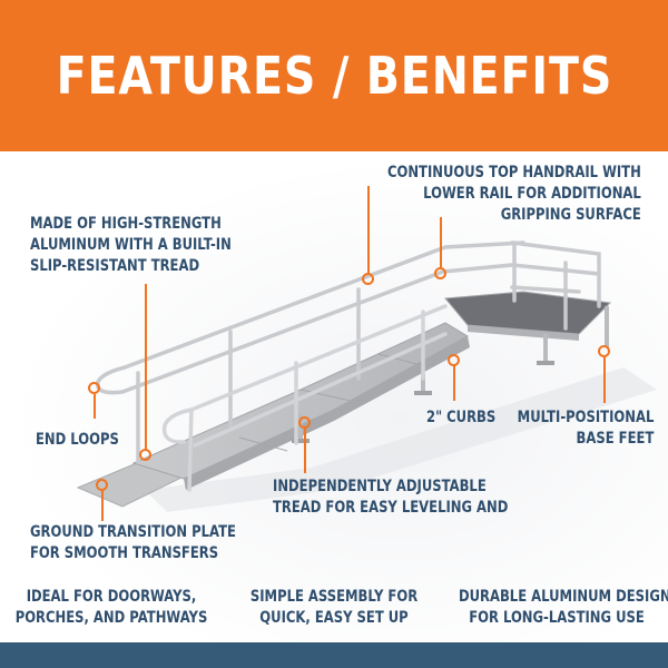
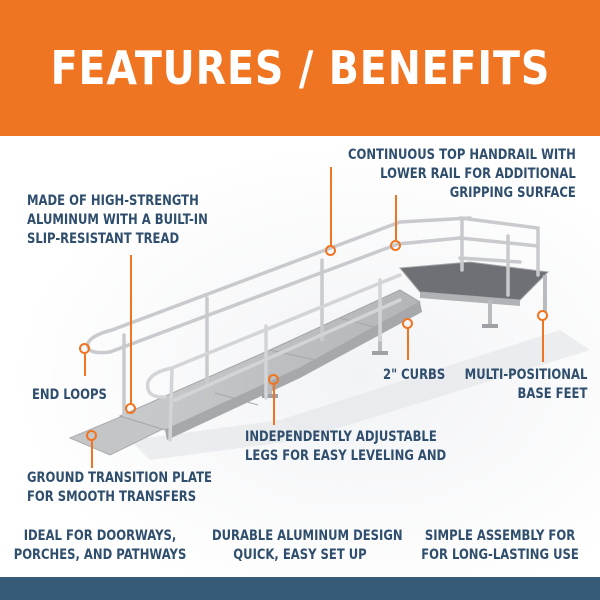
  FEATURES / BENEFITS
  CONTINUOUS TOP HANDRAIL WITH
  LOWER RAIL FOR ADDITIONAL
  GRIPPING SURFACE
  MADE OF HIGH-STRENGTH
  ALUMINUM WITH A BUILT-IN
  SLIP-RESISTANT TREAD
  END LOOPS
  GROUND TRANSITION PLATE
  FOR SMOOTH TRANSFERS
  INDEPENDENTLY ADJUSTABLE
- TREAD FOR EASY LEVELING AND
+ LEGS FOR EASY LEVELING AND
  2" CURBS
  MULTI-POSITIONAL
  BASE FEET
  IDEAL FOR DOORWAYS,
  PORCHES, AND PATHWAYS
- SIMPLE ASSEMBLY FOR
+ DURABLE ALUMINUM DESIGN
  QUICK, EASY SET UP
- DURABLE ALUMINUM DESIGN
+ SIMPLE ASSEMBLY FOR
  FOR LONG-LASTING USE
